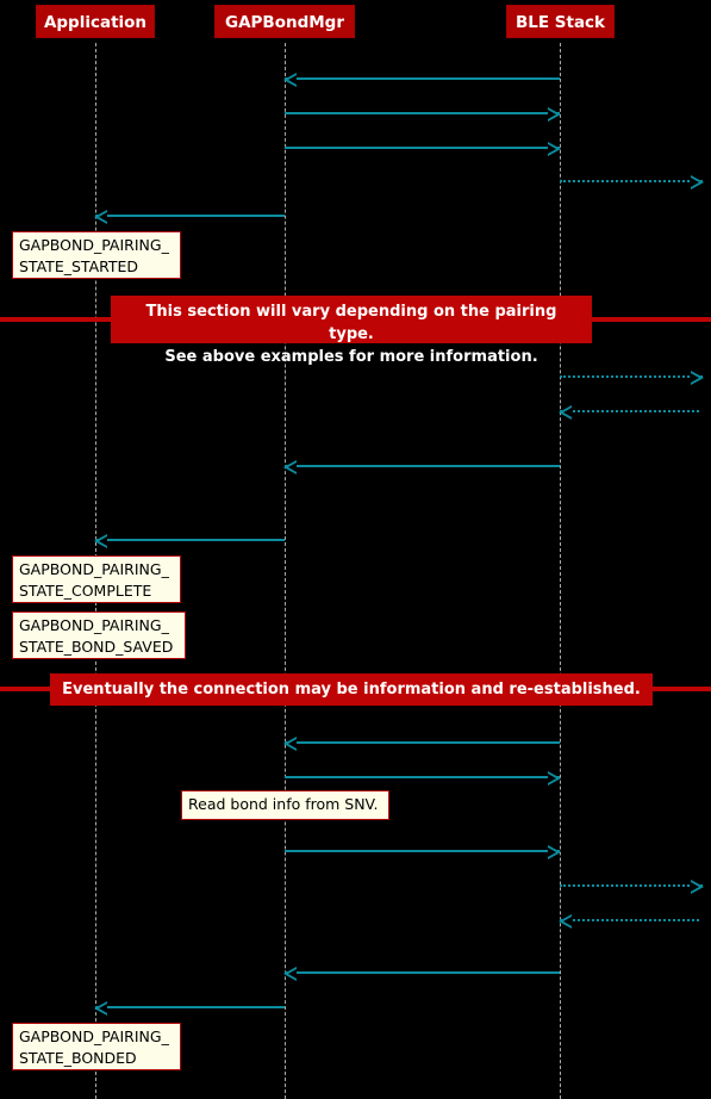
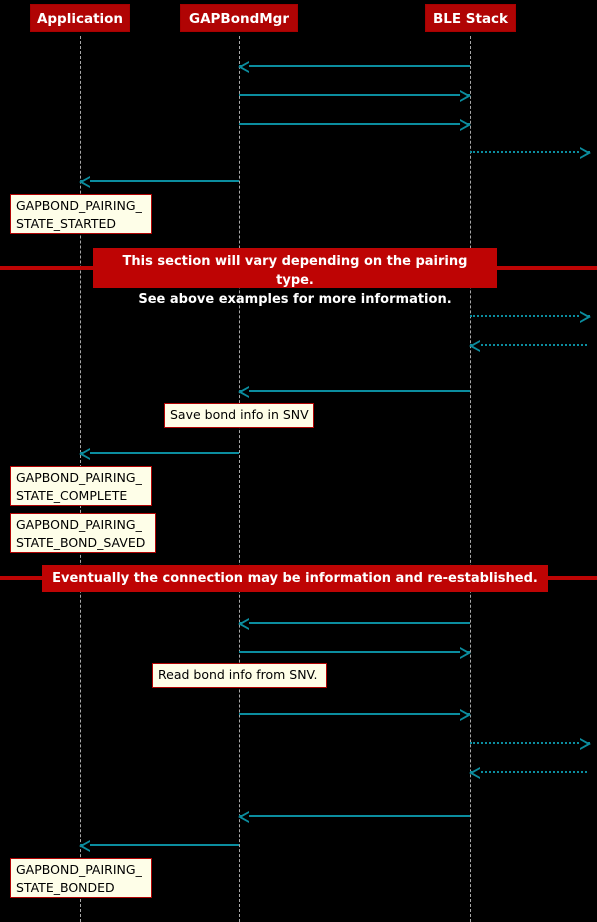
  Application
  GAPBondMgr
  BLE Stack
  GAPBOND_PAIRING_
  STATE_STARTED
+ Save bond info in SNV
  GAPBOND_PAIRING_
  STATE_COMPLETE
  GAPBOND_PAIRING_
  STATE_BOND_SAVED
  Read bond info from SNV.
  GAPBOND_PAIRING_
  STATE_BONDED
  This section will vary depending on the pairing type.
  See above examples for more information.
  Eventually the connection may be information and re-established.
